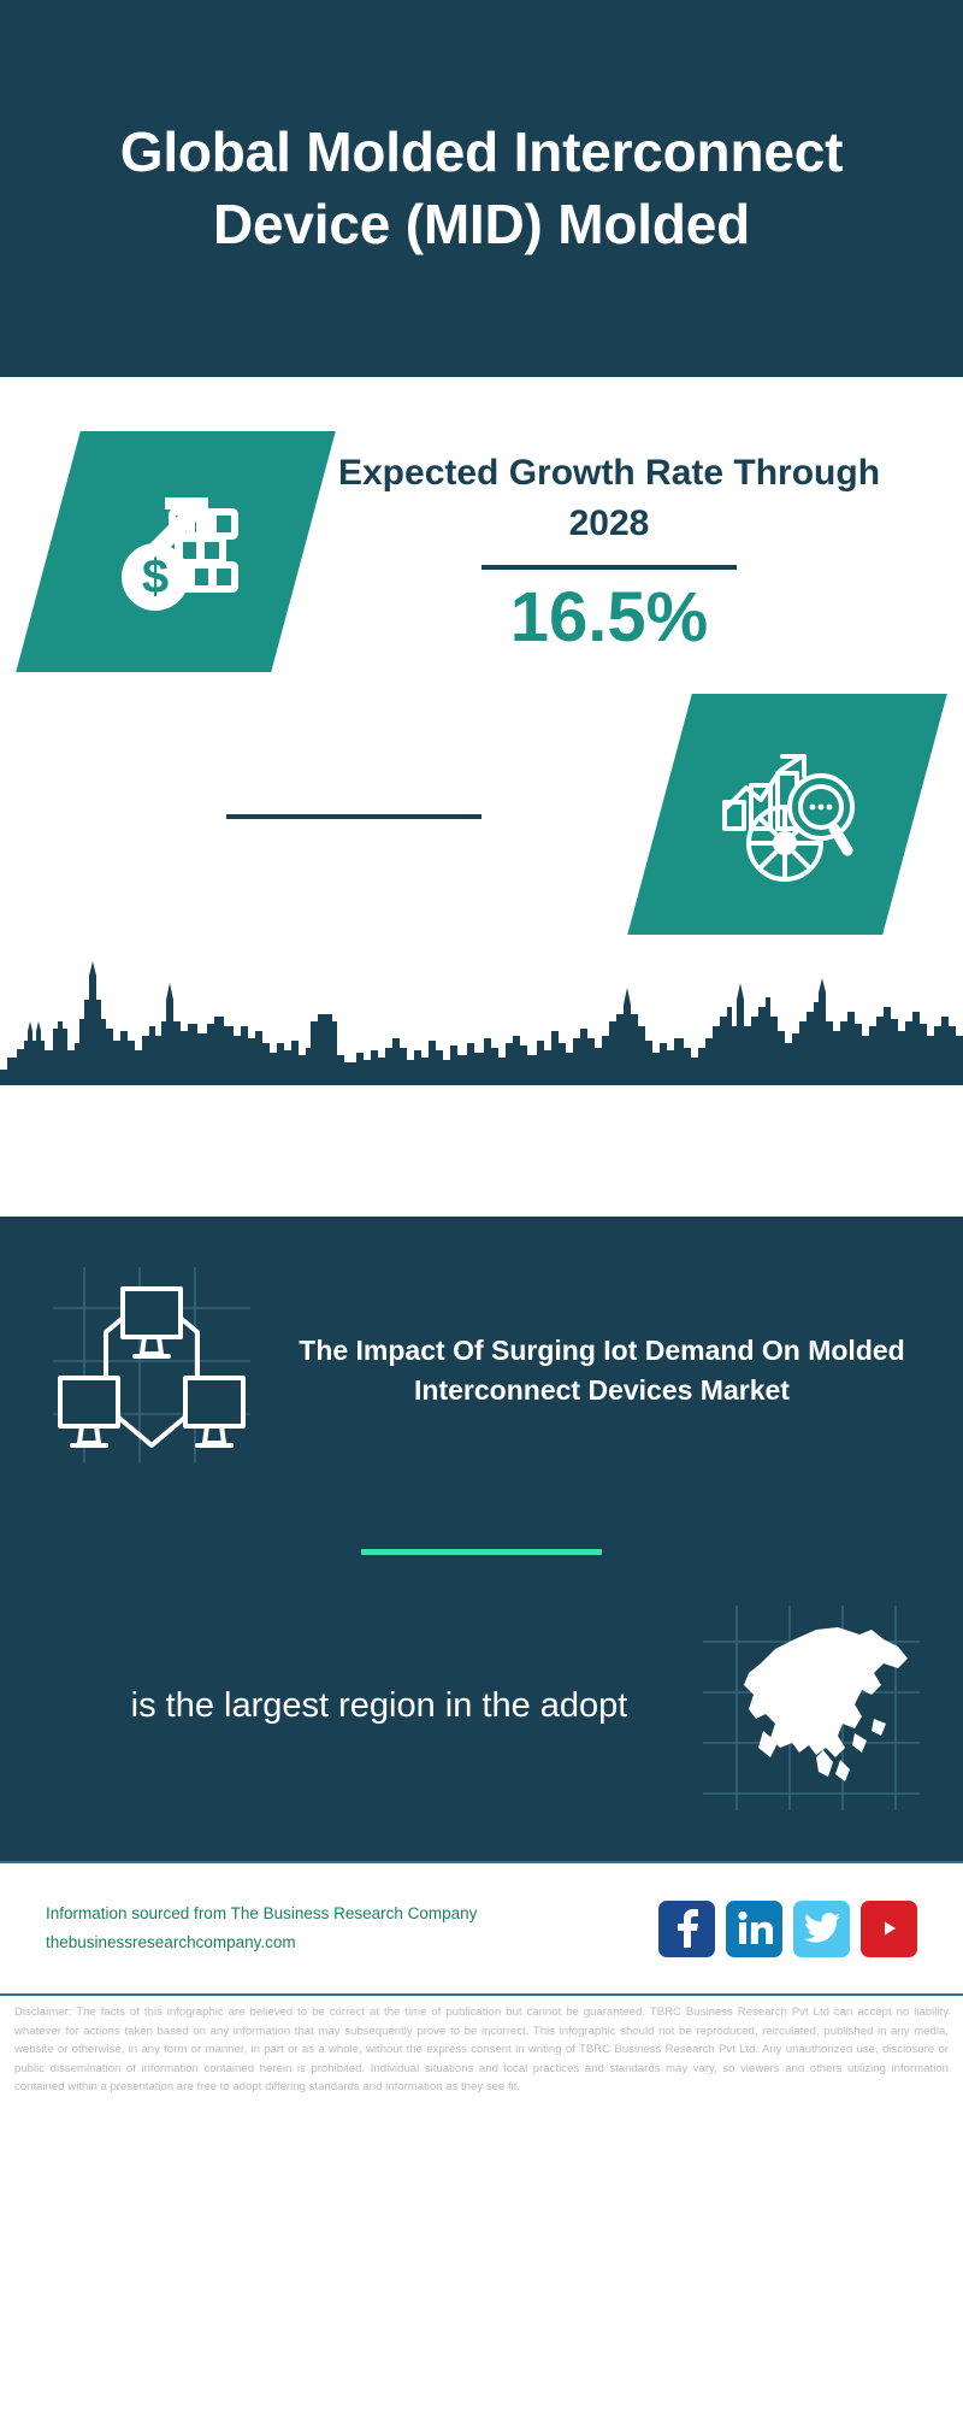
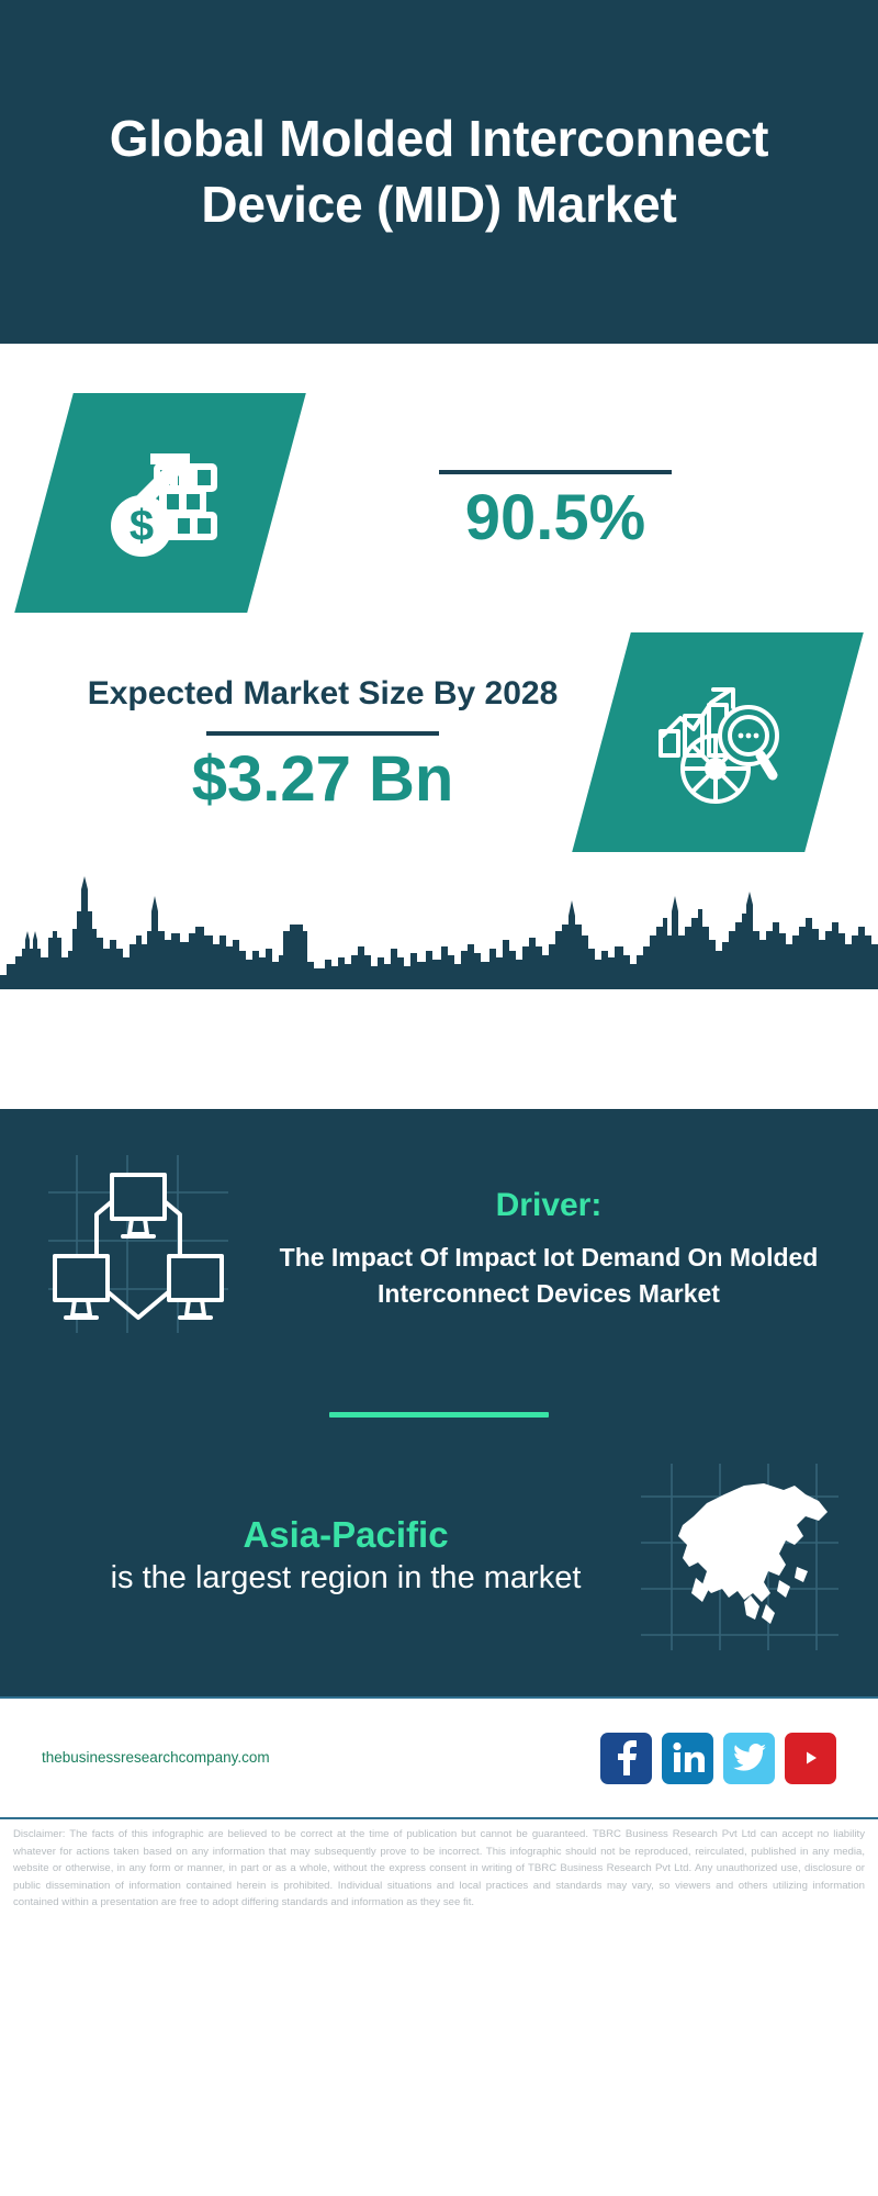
- Global Molded Interconnect Device (MID) Molded
+ Global Molded Interconnect Device (MID) Market
- Expected Growth Rate Through 2028
- 16.5%
+ 90.5%
+ Expected Market Size By 2028
+ $3.27 Bn
+ Driver:
- The Impact Of Surging Iot Demand On Molded Interconnect Devices Market
+ The Impact Of Impact Iot Demand On Molded Interconnect Devices Market
+ Asia-Pacific
- is the largest region in the adopt
+ is the largest region in the market
- Information sourced from The Business Research Company
  thebusinessresearchcompany.com
  Disclaimer: The facts of this infographic are believed to be correct at the time of publication but cannot be guaranteed. TBRC Business Research Pvt Ltd can accept no liability whatever for actions taken based on any information that may subsequently prove to be incorrect. This infographic should not be reproduced, reirculated, published in any media, website or otherwise, in any form or manner, in part or as a whole, without the express consent in writing of TBRC Business Research Pvt Ltd. Any unauthorized use, disclosure or public dissemination of information contained herein is prohibited. Individual situations and local practices and standards may vary, so viewers and others utilizing information contained within a presentation are free to adopt differing standards and information as they see fit.
